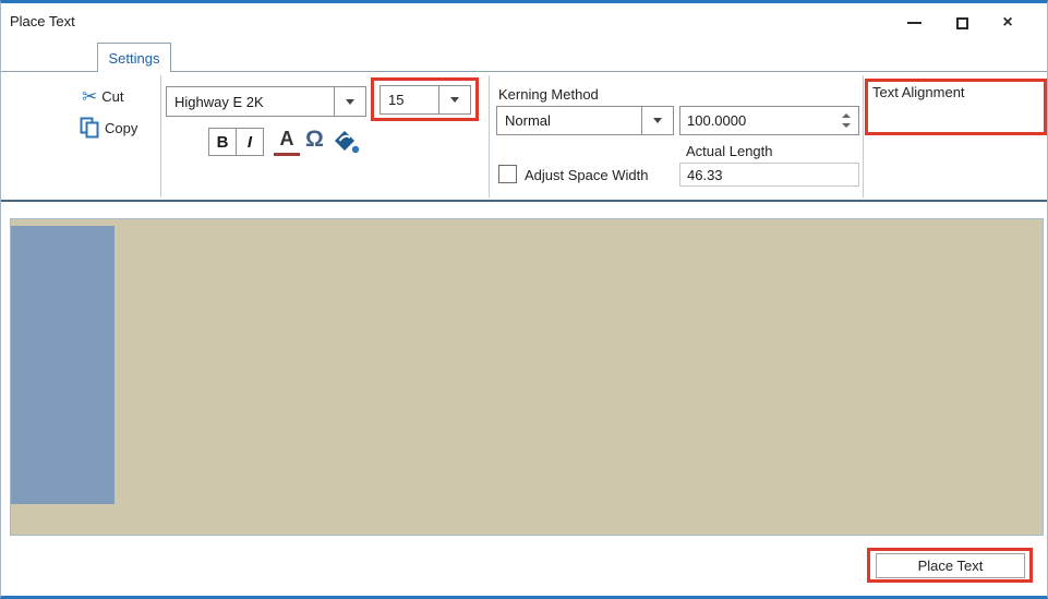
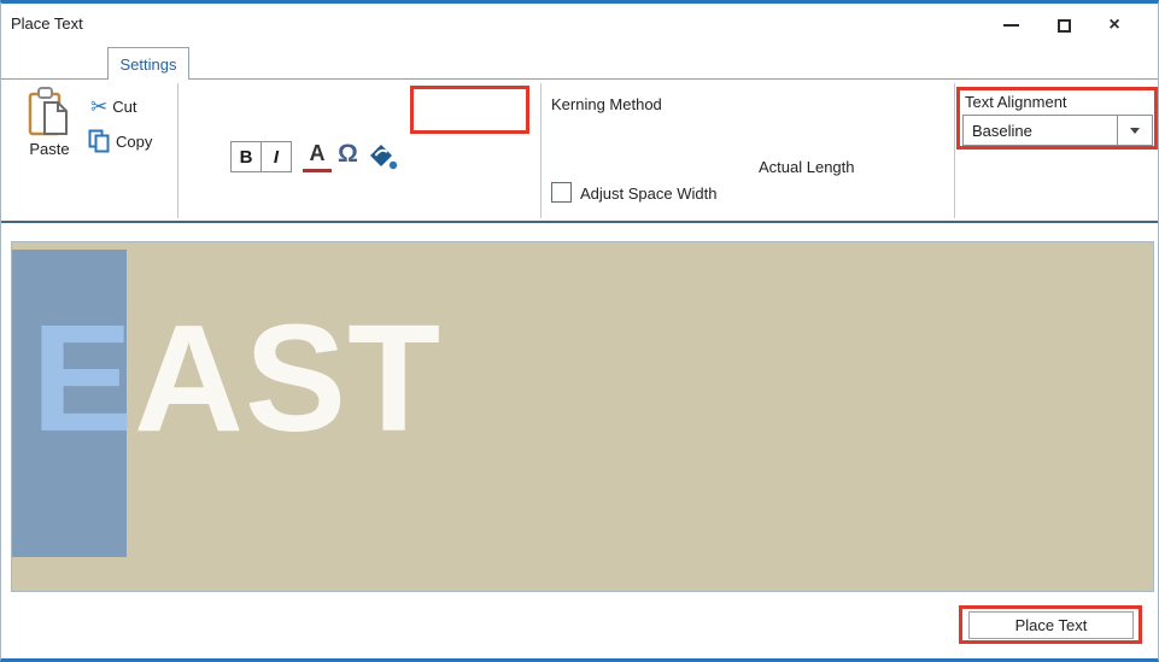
  Place Text
  ×
  Settings
+ Paste
  ✂
  Cut
  Copy
- Highway E 2K
- 15
  B
  I
  A
  Ω
  Kerning Method
- Normal
- 100.0000
  Actual Length
  Adjust Space Width
- 46.33
  Text Alignment
+ Baseline
+ EAST
  Place Text
